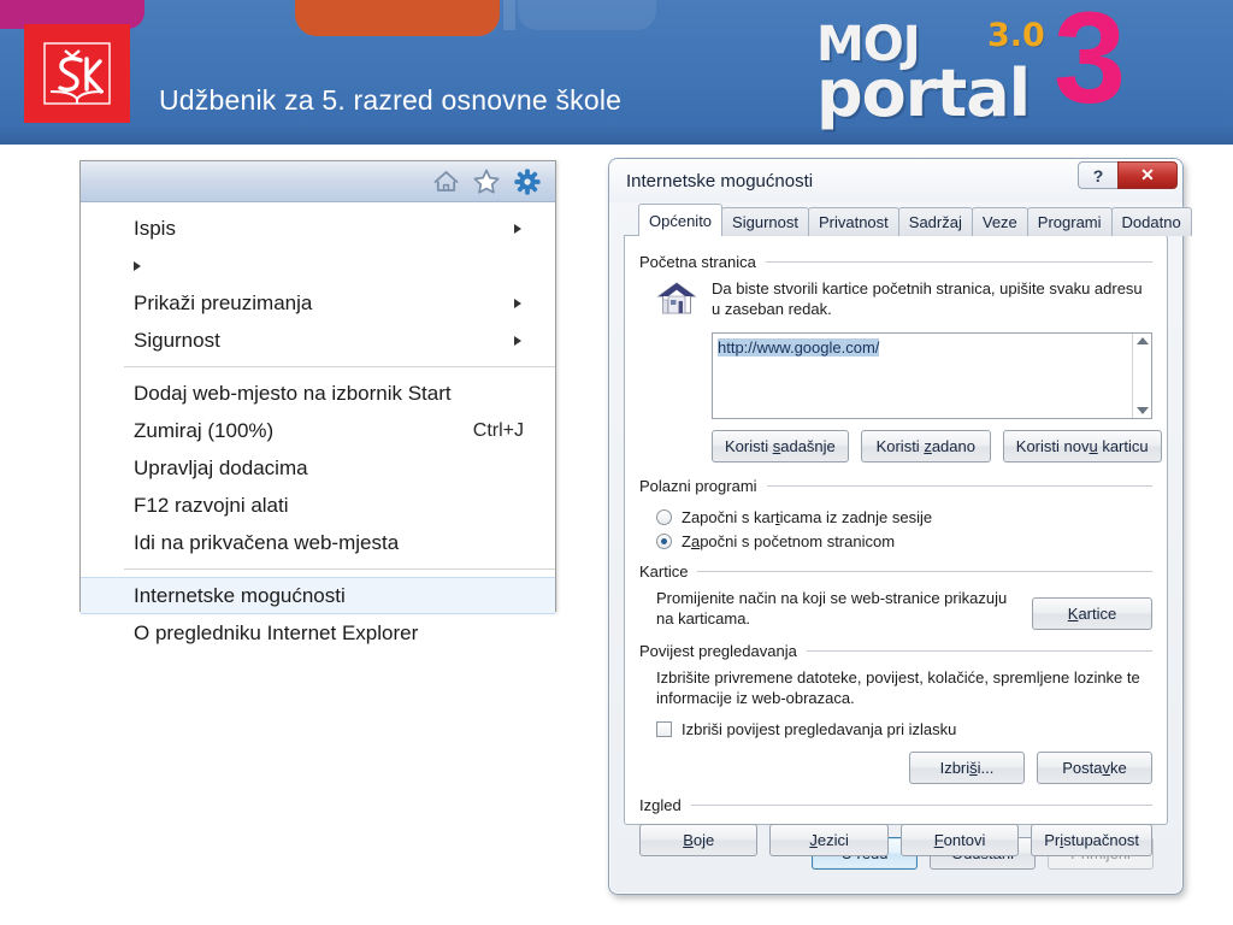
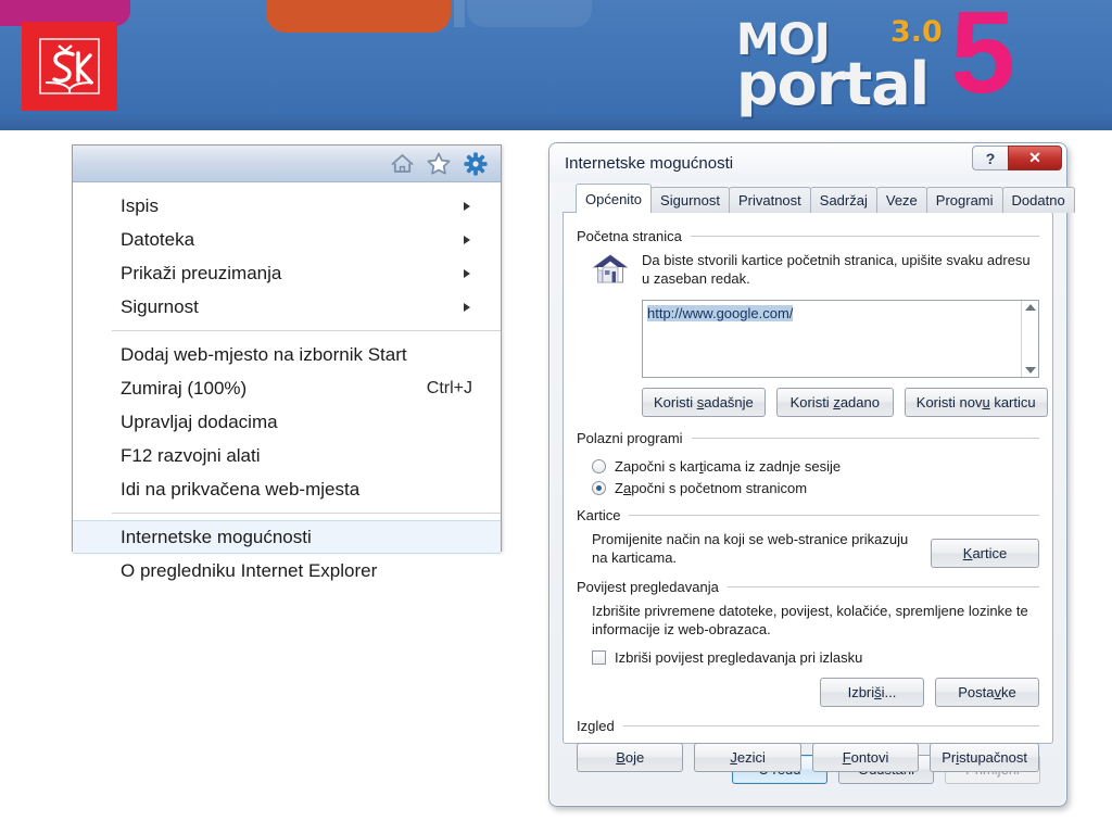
- Udžbenik za 5. razred osnovne škole
  MOJ
  3.0
  portal
- 3
+ 5
  Ispis
+ Datoteka
  Prikaži preuzimanja
  Sigurnost
  Dodaj web-mjesto na izbornik Start
  Zumiraj (100%)
  Ctrl+J
  Upravljaj dodacima
  F12 razvojni alati
  Idi na prikvačena web-mjesta
  Internetske mogućnosti
  O pregledniku Internet Explorer
  Internetske mogućnosti
  ?
  ✕
  Općenito
  Sigurnost
  Privatnost
  Sadržaj
  Veze
  Programi
  Dodatno
  Početna stranica
  Da biste stvorili kartice početnih stranica, upišite svaku adresu u zaseban redak.
  http://www.google.com/
  Koristi sadašnje
  Koristi zadano
  Koristi novu karticu
  Polazni programi
  Započni s karticama iz zadnje sesije
  Započni s početnom stranicom
  Kartice
  Promijenite način na koji se web-stranice prikazuju na karticama.
  Kartice
  Povijest pregledavanja
  Izbrišite privremene datoteke, povijest, kolačiće, spremljene lozinke te informacije iz web-obrazaca.
  Izbriši povijest pregledavanja pri izlasku
  Izbriši...
  Postavke
  Izgled
  Boje
  Jezici
  Fontovi
  Pristupačnost
